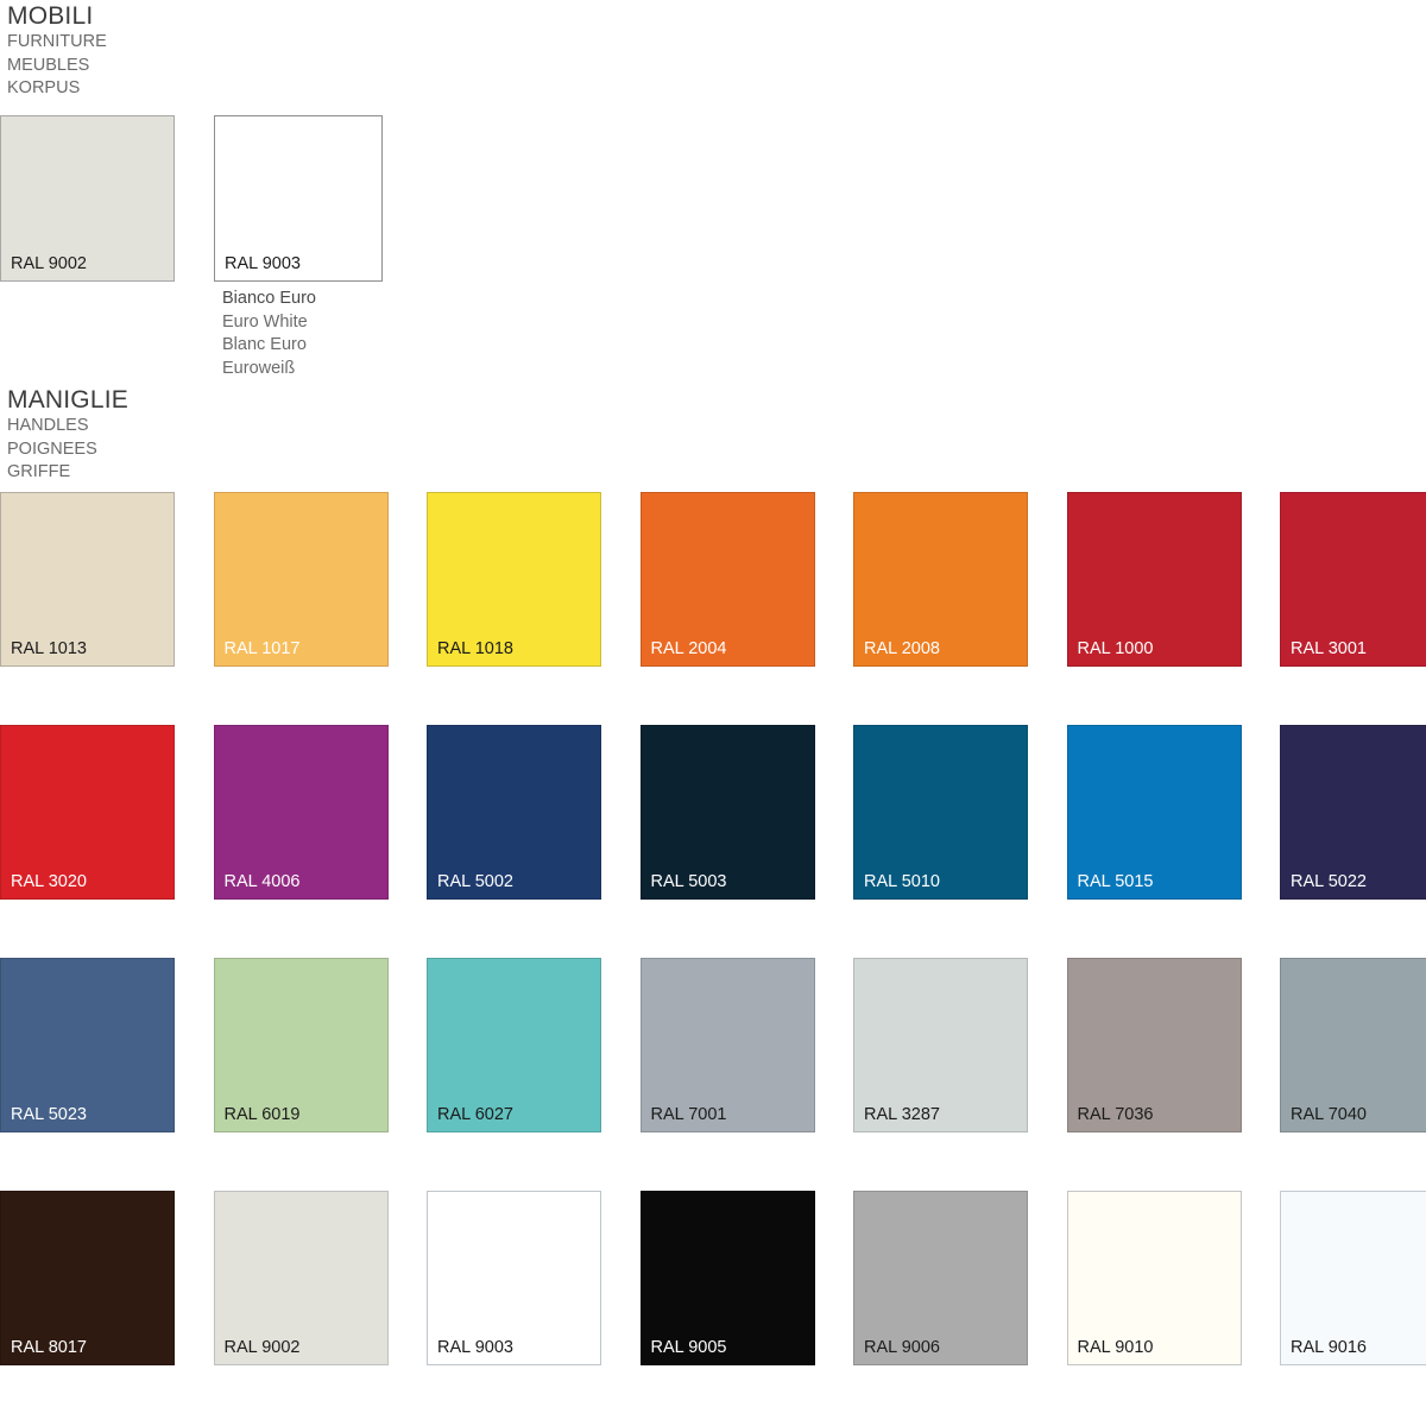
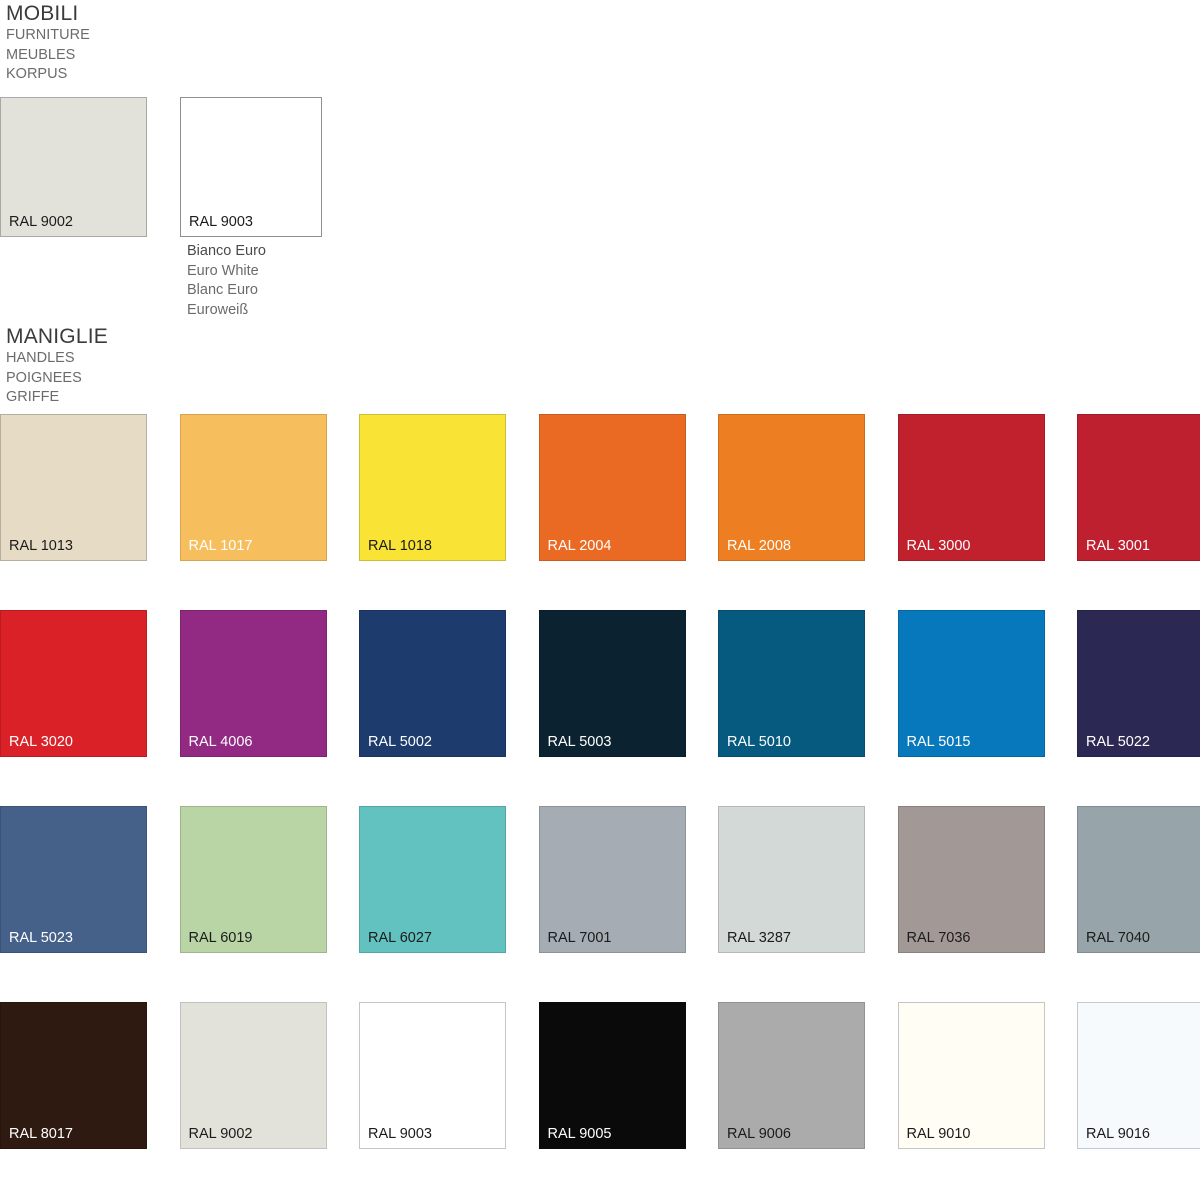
  MOBILI
  FURNITURE
  MEUBLES
  KORPUS
  RAL 9002
  RAL 9003
  Bianco Euro
  Euro White
  Blanc Euro
  Euroweiß
  MANIGLIE
  HANDLES
  POIGNEES
  GRIFFE
  RAL 1013
  RAL 1017
  RAL 1018
  RAL 2004
  RAL 2008
- RAL 1000
+ RAL 3000
  RAL 3001
  RAL 3020
  RAL 4006
  RAL 5002
  RAL 5003
  RAL 5010
  RAL 5015
  RAL 5022
  RAL 5023
  RAL 6019
  RAL 6027
  RAL 7001
  RAL 3287
  RAL 7036
  RAL 7040
  RAL 8017
  RAL 9002
  RAL 9003
  RAL 9005
  RAL 9006
  RAL 9010
  RAL 9016
